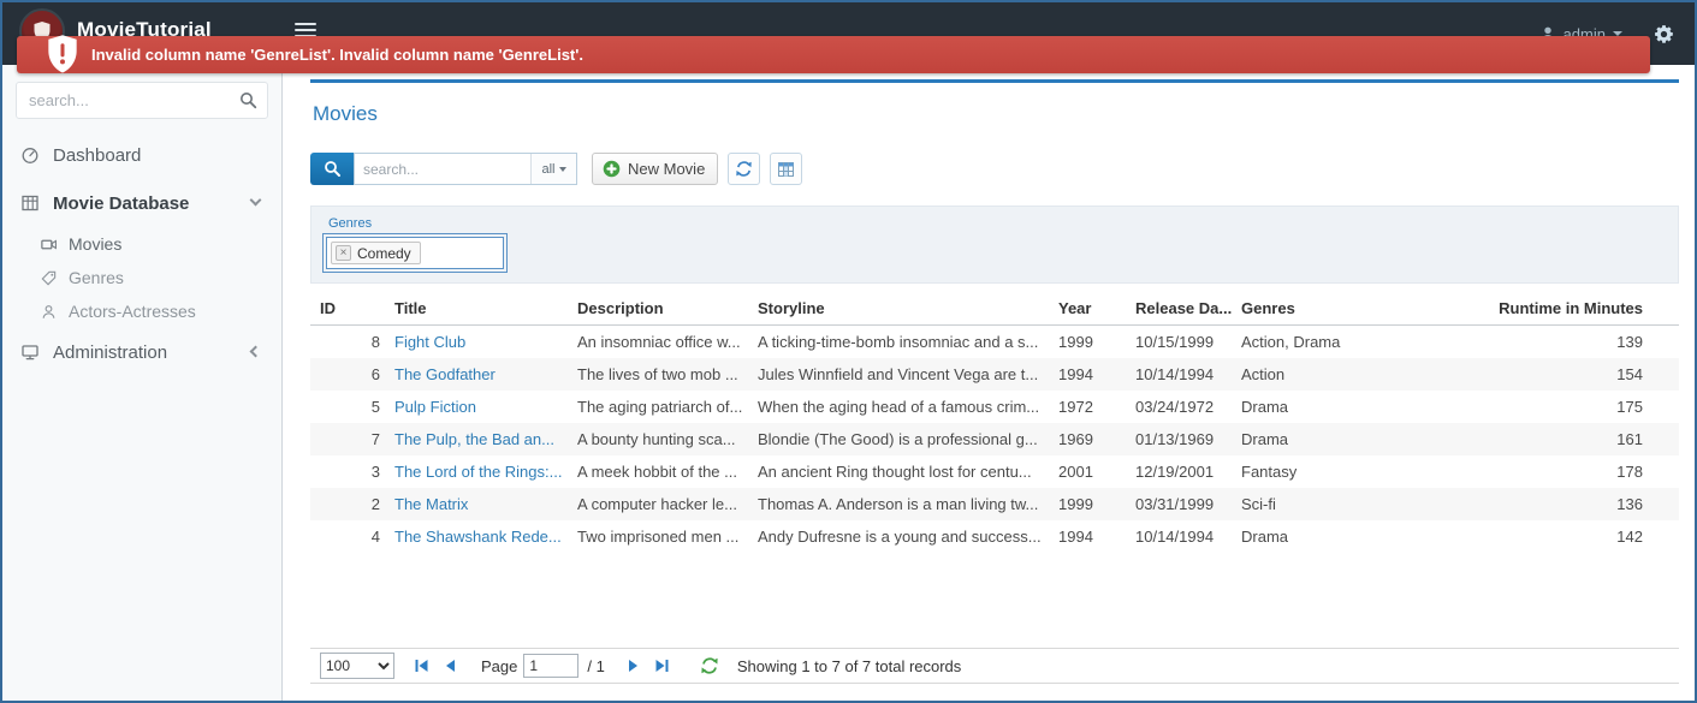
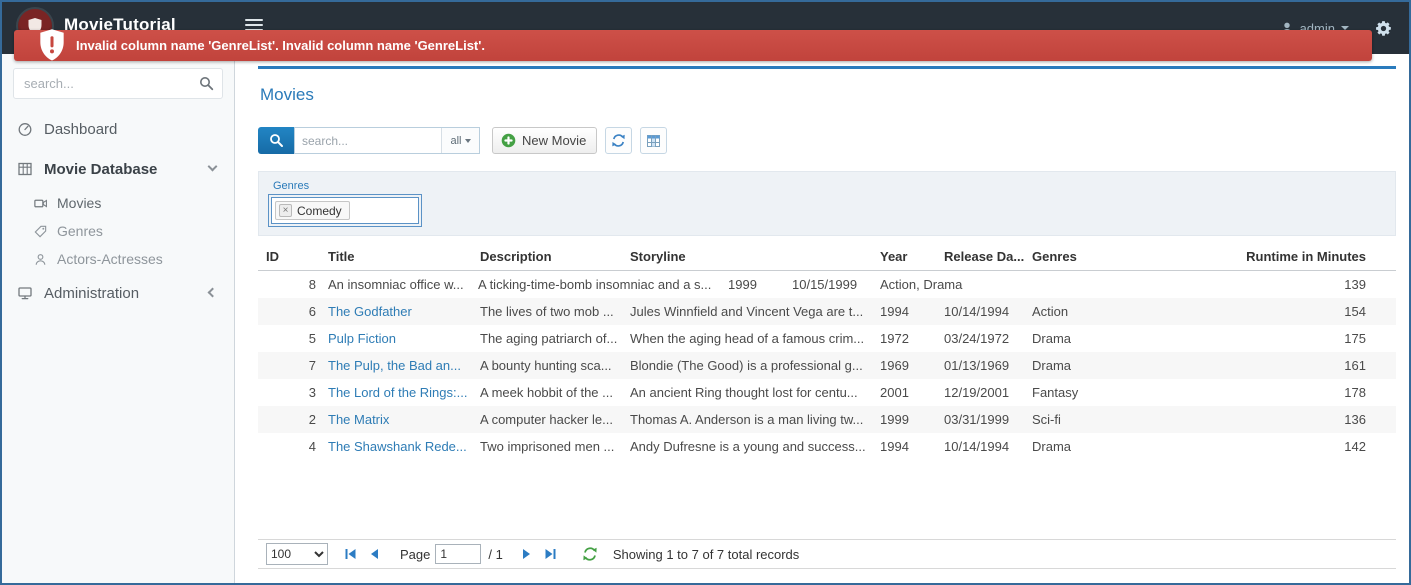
  MovieTutorial
  admin
  Invalid column name 'GenreList'. Invalid column name 'GenreList'.
  search...
  Dashboard
  Movie Database
  Movies
  Genres
  Actors-Actresses
  Administration
  Movies
  search...
  all
  New Movie
  Genres
  ×
  Comedy
  ID
  Title
  Description
  Storyline
  Year
  Release Da...
  Genres
  Runtime in Minutes
  8
- Fight Club
  An insomniac office w...
  A ticking-time-bomb insomniac and a s...
  1999
  10/15/1999
  Action, Drama
  139
  6
  The Godfather
  The lives of two mob ...
  Jules Winnfield and Vincent Vega are t...
  1994
  10/14/1994
  Action
  154
  5
  Pulp Fiction
  The aging patriarch of...
  When the aging head of a famous crim...
  1972
  03/24/1972
  Drama
  175
  7
  The Pulp, the Bad an...
  A bounty hunting sca...
  Blondie (The Good) is a professional g...
  1969
  01/13/1969
  Drama
  161
  3
  The Lord of the Rings:...
  A meek hobbit of the ...
  An ancient Ring thought lost for centu...
  2001
  12/19/2001
  Fantasy
  178
  2
  The Matrix
  A computer hacker le...
  Thomas A. Anderson is a man living tw...
  1999
  03/31/1999
  Sci-fi
  136
  4
  The Shawshank Rede...
  Two imprisoned men ...
  Andy Dufresne is a young and success...
  1994
  10/14/1994
  Drama
  142
  100
  Page
  1
  / 1
  Showing 1 to 7 of 7 total records
